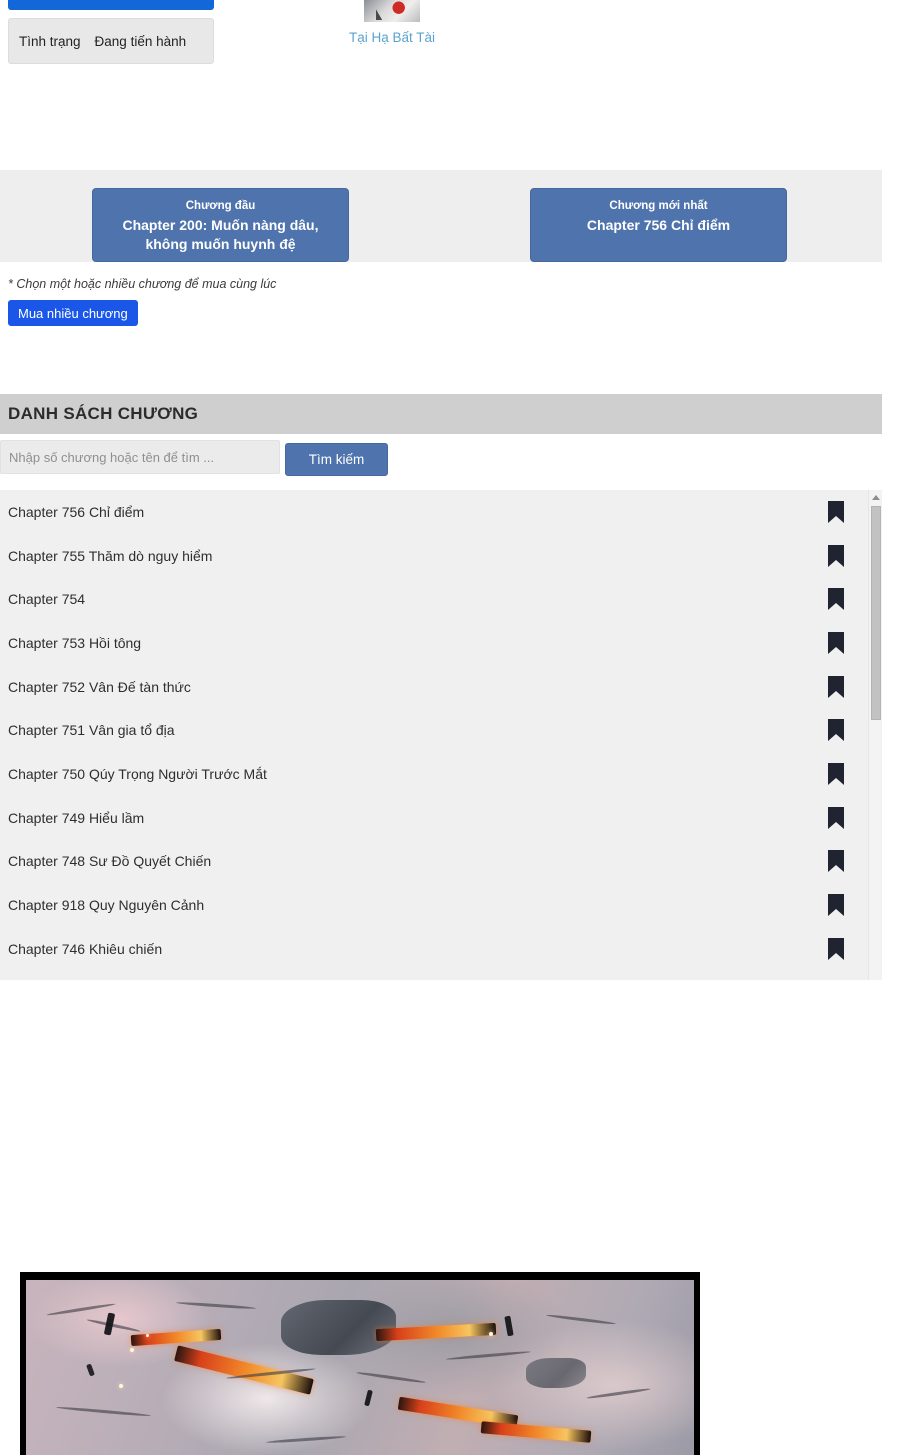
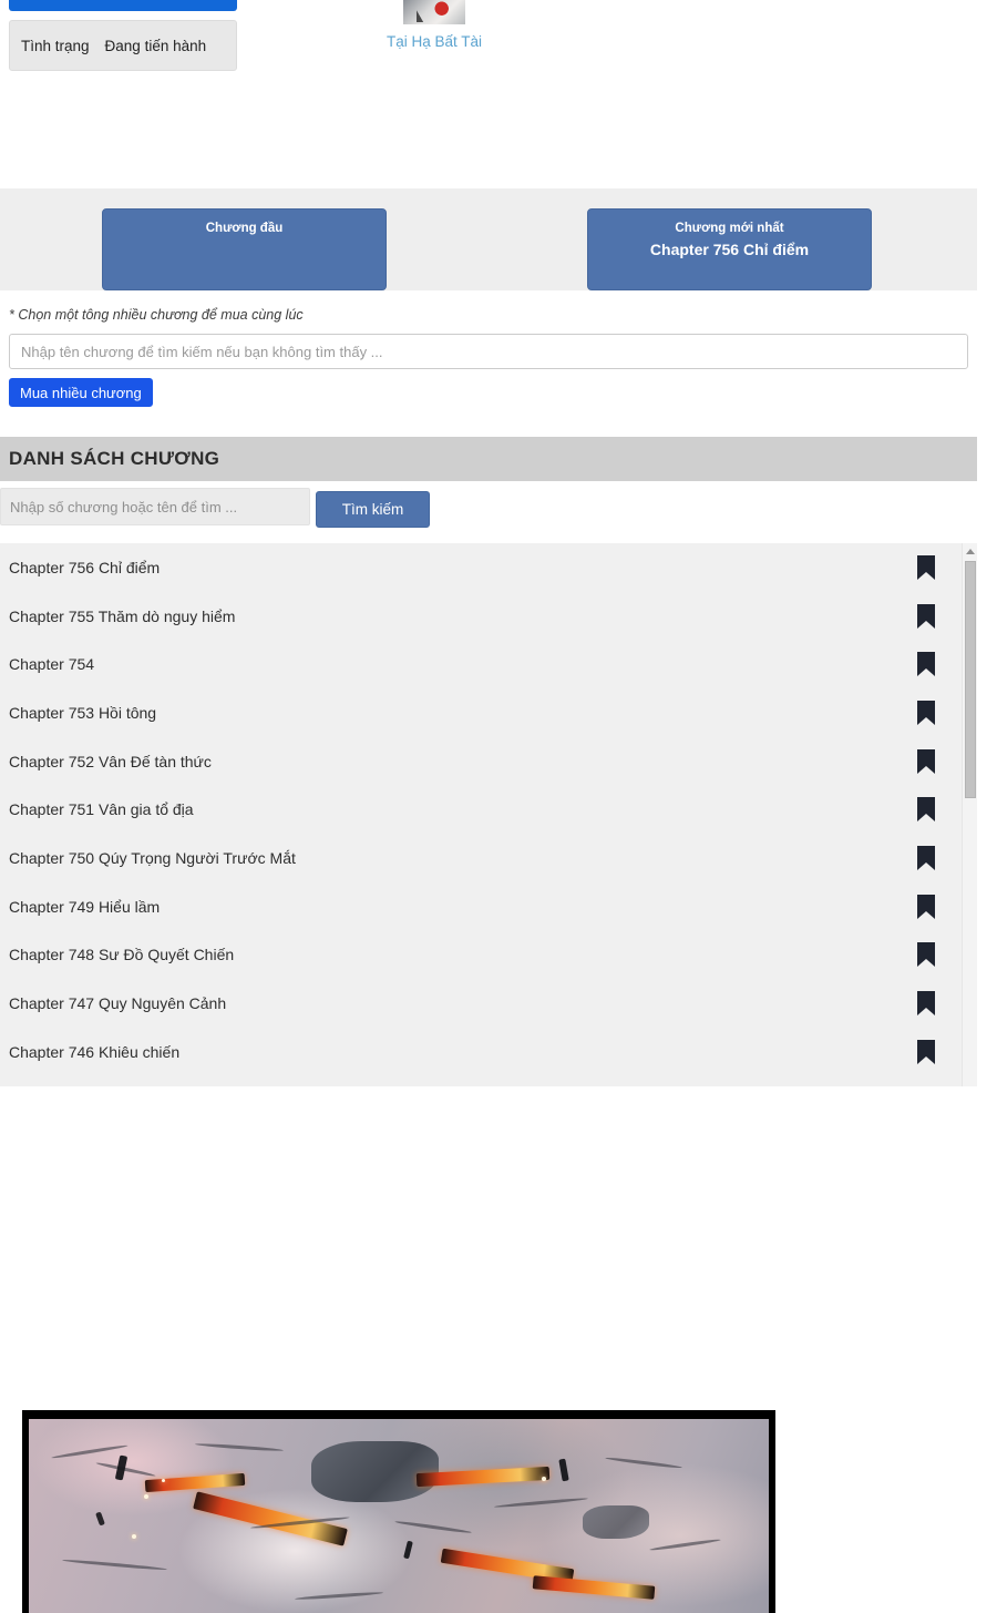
  Tình trạng
  Đang tiến hành
  Tại Hạ Bất Tài
  Chương đầu
- Chapter 200: Muốn nàng dâu, không muốn huynh đệ
  Chương mới nhất
  Chapter 756 Chỉ điểm
- * Chọn một hoặc nhiều chương để mua cùng lúc
+ * Chọn một tông nhiều chương để mua cùng lúc
+ Nhập tên chương để tìm kiếm nếu bạn không tìm thấy ...
  Mua nhiều chương
  DANH SÁCH CHƯƠNG
  Nhập số chương hoặc tên để tìm ...
  Tìm kiếm
  Chapter 756 Chỉ điểm
  Chapter 755 Thăm dò nguy hiểm
  Chapter 754
  Chapter 753 Hồi tông
  Chapter 752 Vân Đế tàn thức
  Chapter 751 Vân gia tổ địa
  Chapter 750 Qúy Trọng Người Trước Mắt
  Chapter 749 Hiểu lầm
  Chapter 748 Sư Đồ Quyết Chiến
- Chapter 918 Quy Nguyên Cảnh
+ Chapter 747 Quy Nguyên Cảnh
  Chapter 746 Khiêu chiến
